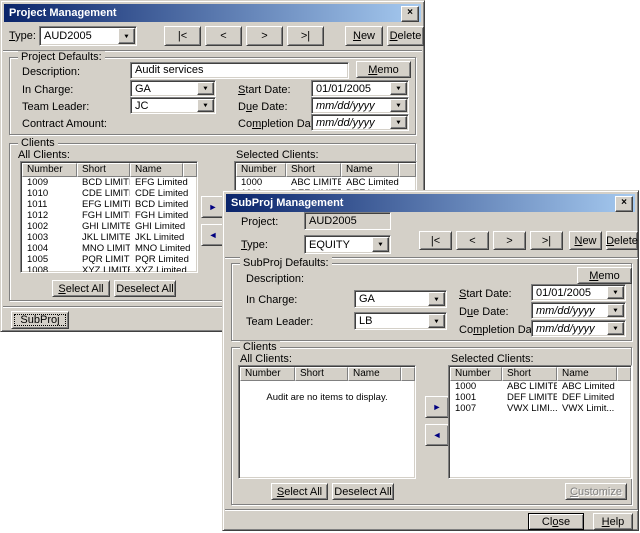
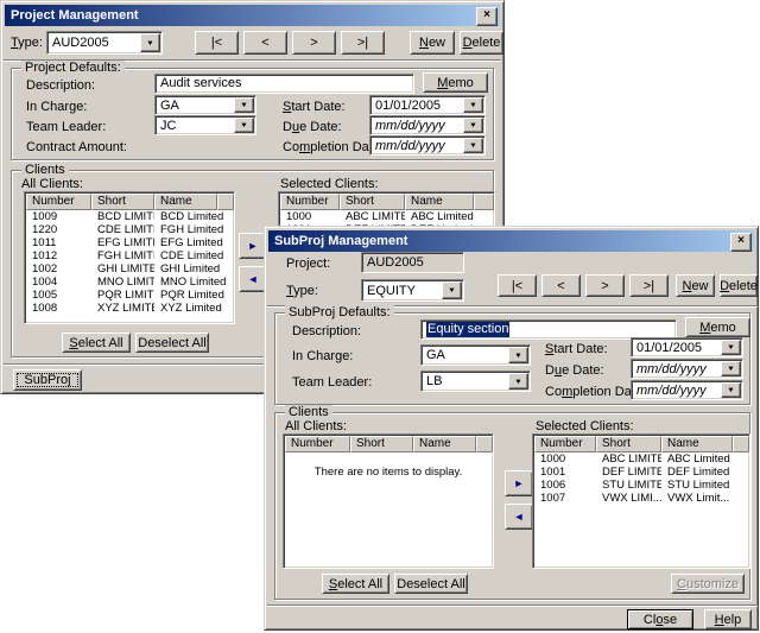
  Project Management
  ×
  Type:
  AUD2005
  |<
  <
  >
  >|
  New
  Delete
  Project Defaults:
  Description:
  Audit services
  Memo
  In Charge:
  GA
  Start Date:
  01/01/2005
  Team Leader:
  JC
  Due Date:
  mm/dd/yyyy
  Contract Amount:
  Completion Da
  mm/dd/yyyy
  Clients
  All Clients:
  Number
  Short
  Name
  1009
  BCD LIMIT
- EFG Limited
+ BCD Limited
- 1010
+ 1220
  CDE LIMIT
- CDE Limited
+ FGH Limited
  1011
  EFG LIMIT
- BCD Limited
+ EFG Limited
  1012
  FGH LIMIT
- FGH Limited
+ CDE Limited
  1002
  GHI LIMITE
  GHI Limited
- 1003
- JKL LIMITE
- JKL Limited
  1004
  MNO LIMIT
  MNO Limited
  1005
  PQR LIMIT
  PQR Limited
  1008
  XYZ LIMIT
  XYZ Limited
  ►
  ◄
  Selected Clients:
  Number
  Short
  Name
  1000
  ABC LIMITE
  ABC Limited
  Select All
  Deselect All
  SubProj
  SubProj Management
  ×
  Project:
  AUD2005
  Type:
  EQUITY
  |<
  <
  >
  >|
  New
  Delete
  SubProj Defaults:
  Description:
+ Equity section
  Memo
  In Charge:
  GA
  Team Leader:
  LB
  Start Date:
  01/01/2005
  Due Date:
  mm/dd/yyyy
  Completion Da
  mm/dd/yyyy
  Clients
  All Clients:
  Number
  Short
  Name
- Audit are no items to display.
+ There are no items to display.
  ►
  ◄
  Selected Clients:
  Number
  Short
  Name
  1000
  ABC LIMITE
  ABC Limited
  1001
  DEF LIMITE
  DEF Limited
+ 1006
+ STU LIMITE
+ STU Limited
  1007
  VWX LIMI...
  VWX Limit...
  Select All
  Deselect All
  Customize
  Close
  Help
